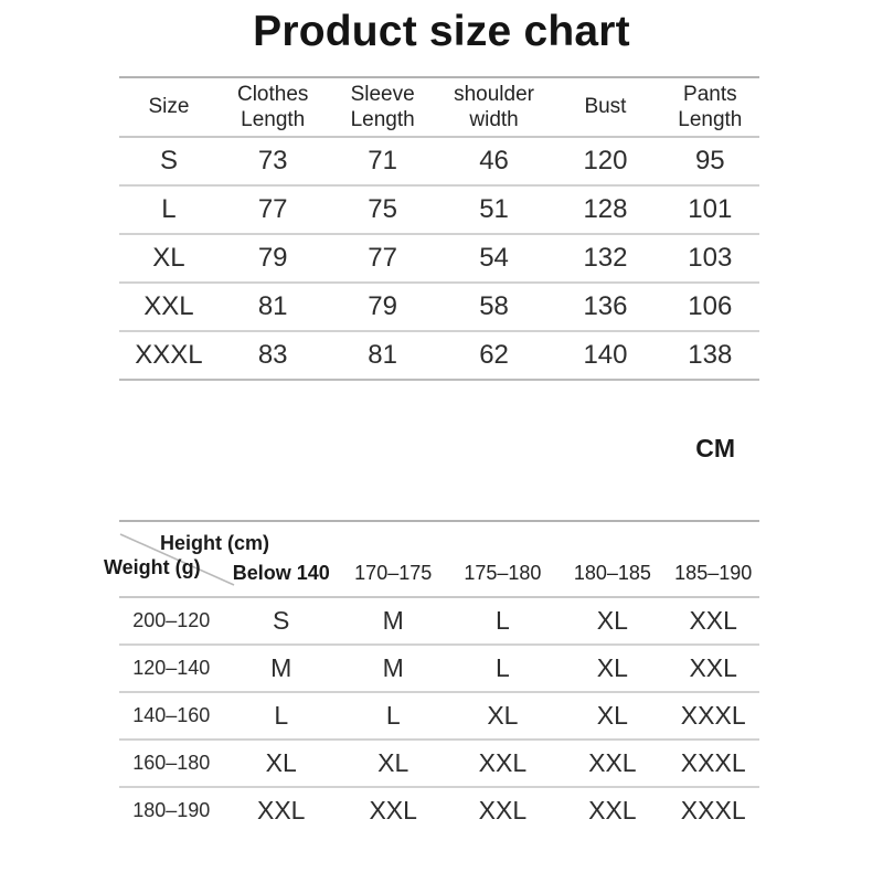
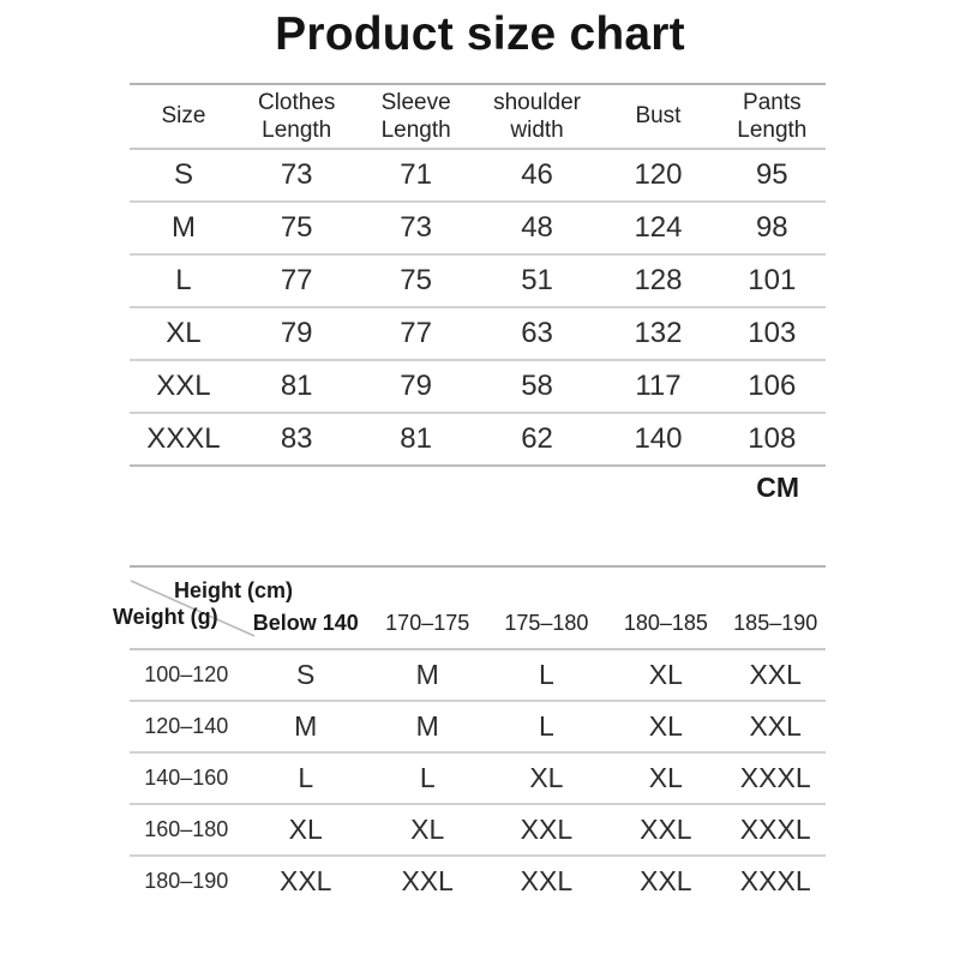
  Product size chart
  Size	Clothes Length	Sleeve Length	shoulder width	Bust	Pants Length
  S	73	71	46	120	95
+ M	75	73	48	124	98
  L	77	75	51	128	101
- XL	79	77	54	132	103
+ XL	79	77	63	132	103
- XXL	81	79	58	136	106
+ XXL	81	79	58	117	106
- XXXL	83	81	62	140	138
+ XXXL	83	81	62	140	108
  CM
  Height (cm)
  Weight (g)
  	Below 140	170–175	175–180	180–185	185–190
- 200–120	S	M	L	XL	XXL
+ 100–120	S	M	L	XL	XXL
  120–140	M	M	L	XL	XXL
  140–160	L	L	XL	XL	XXXL
  160–180	XL	XL	XXL	XXL	XXXL
  180–190	XXL	XXL	XXL	XXL	XXXL
